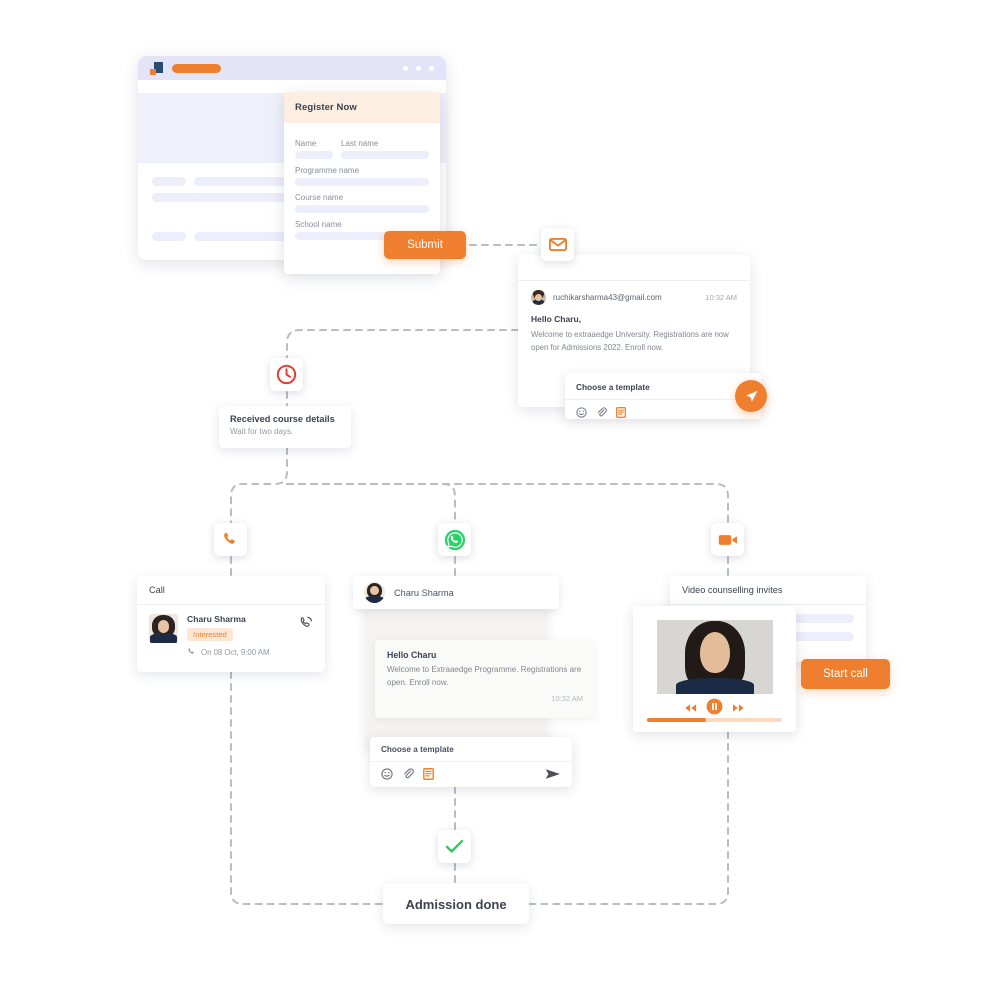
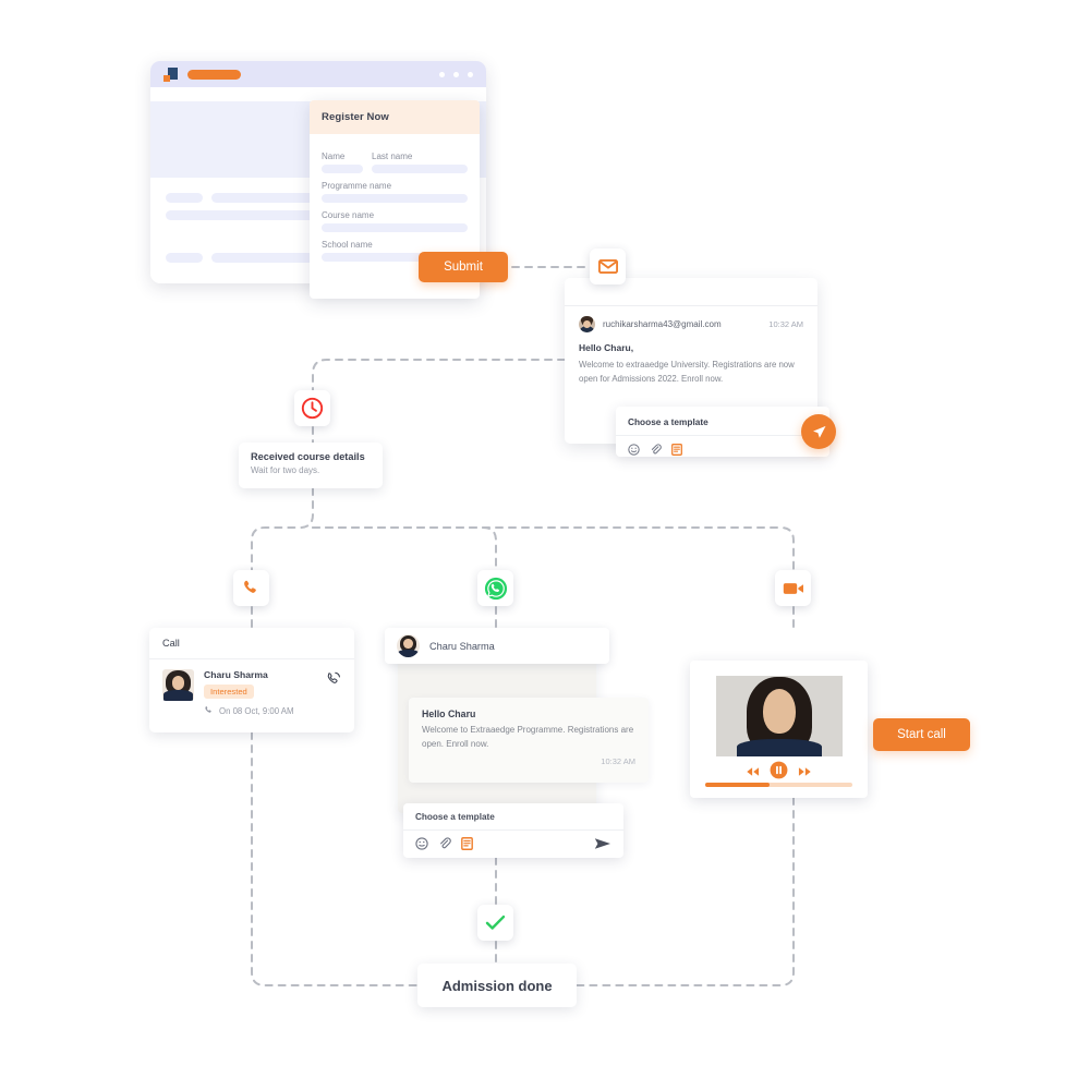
  Register Now
  Name
  Last name
  Programme name
  Course name
  School name
  Submit
  ruchikarsharma43@gmail.com
  10:32 AM
  Hello Charu,
  Welcome to extraaedge University. Registrations are now open for Admissions 2022. Enroll now.
  Choose a template
  Received course details
  Wait for two days.
  Call
  Charu Sharma
  Interested
  On 08 Oct, 9:00 AM
  Charu Sharma
  Hello Charu
  Welcome to Extraaedge Programme. Registrations are open. Enroll now.
  10:32 AM
  Choose a template
- Video counselling invites
  Start call
  Admission done
